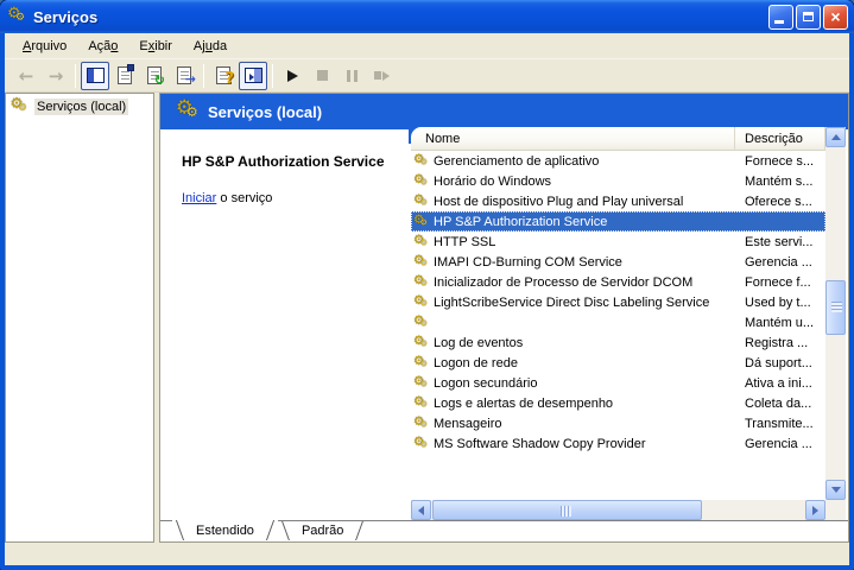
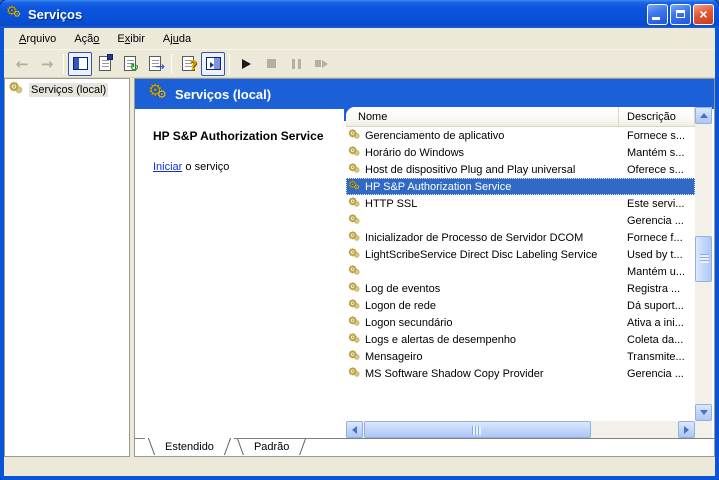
  Serviços
  ×
  Arquivo
  Ação
  Exibir
  Ajuda
  ←
  →
  ↻
  →
  ?
  Serviços (local)
  Serviços (local)
  HP S&P Authorization Service
  Iniciar o serviço
  Nome
  Descrição
  Gerenciamento de aplicativo
  Fornece s...
  Horário do Windows
  Mantém s...
  Host de dispositivo Plug and Play universal
  Oferece s...
  HP S&P Authorization Service
  HTTP SSL
  Este servi...
- IMAPI CD-Burning COM Service
  Gerencia ...
  Inicializador de Processo de Servidor DCOM
  Fornece f...
  LightScribeService Direct Disc Labeling Service
  Used by t...
  Mantém u...
  Log de eventos
  Registra ...
  Logon de rede
  Dá suport...
  Logon secundário
  Ativa a ini...
  Logs e alertas de desempenho
  Coleta da...
  Mensageiro
  Transmite...
  MS Software Shadow Copy Provider
  Gerencia ...
  Estendido
  Padrão
